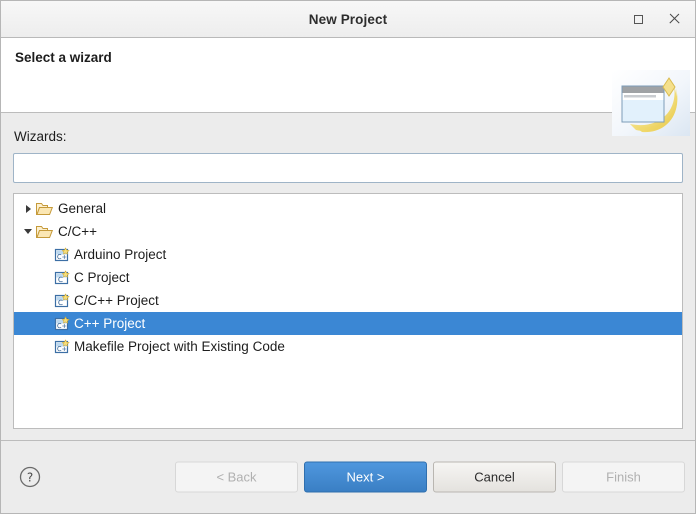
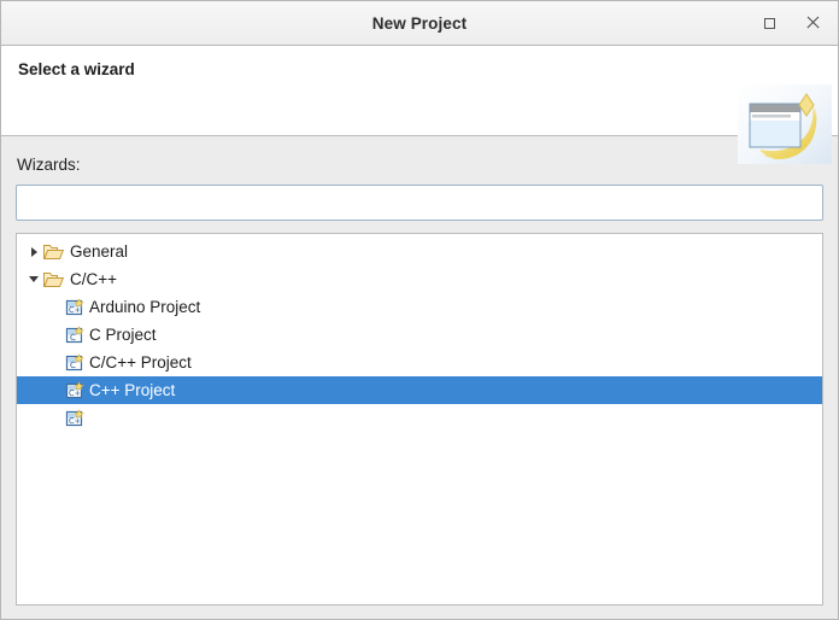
  New Project
  Select a wizard
  Wizards:
  General
  C/C++
  C+
  Arduino Project
  C
  C Project
  C
  C/C++ Project
  C+
  C++ Project
  C+
- Makefile Project with Existing Code
- ?
- < Back
- Next >
- Cancel
- Finish
